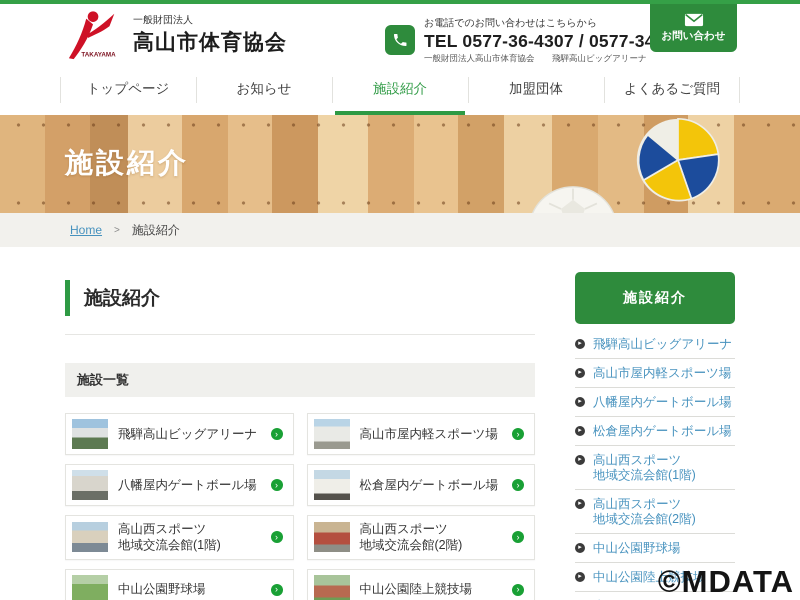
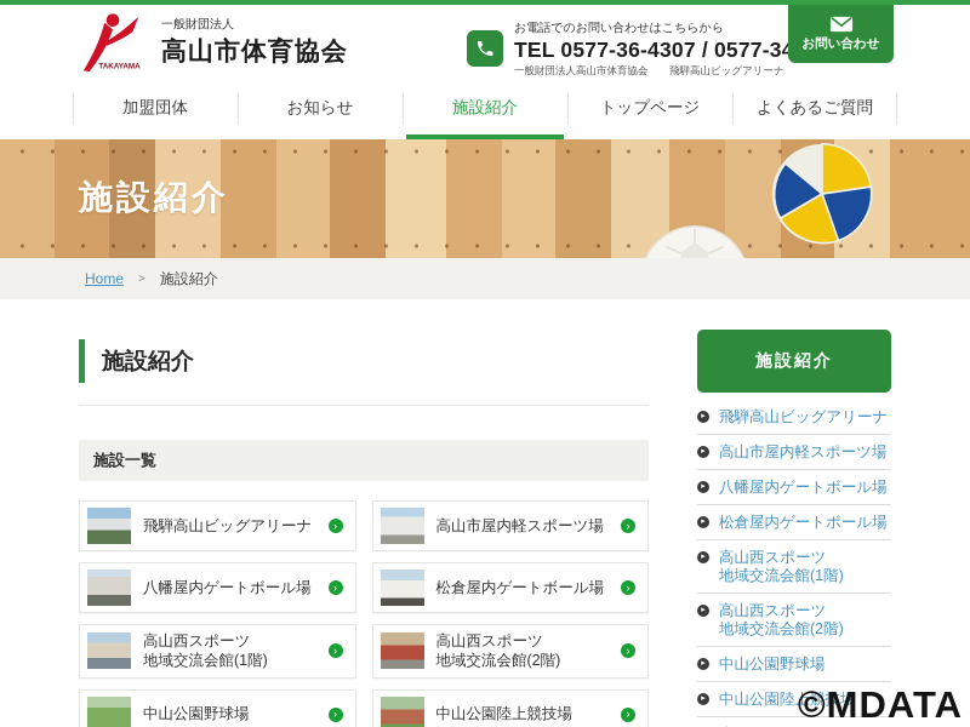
  一般財団法人
  高山市体育協会
  お電話でのお問い合わせはこちらから
  TEL 0577-36-4307 / 0577-3
  一般財団法人高山市体育協会
  飛騨高山ビッグアリーナ
  お問い合わせ
- トップページ
+ 加盟団体
  お知らせ
  施設紹介
- 加盟団体
+ トップページ
  よくあるご質問
  施設紹介
  Home
  >
  施設紹介
  施設紹介
  施設一覧
  飛騨高山ビッグアリーナ
  ›
  高山市屋内軽スポーツ場
  ›
  八幡屋内ゲートボール場
  ›
  松倉屋内ゲートボール場
  ›
  高山西スポーツ
  地域交流会館(1階)
  ›
  高山西スポーツ
  地域交流会館(2階)
  ›
  中山公園野球場
  ›
  中山公園陸上競技場
  ›
  施設紹介
  飛騨高山ビッグアリーナ
  高山市屋内軽スポーツ場
  八幡屋内ゲートボール場
  松倉屋内ゲートボール場
  高山西スポーツ
  地域交流会館(1階)
  高山西スポーツ
  地域交流会館(2階)
  中山公園野球場
  中山公園陸上競技場
  ©MDATA
